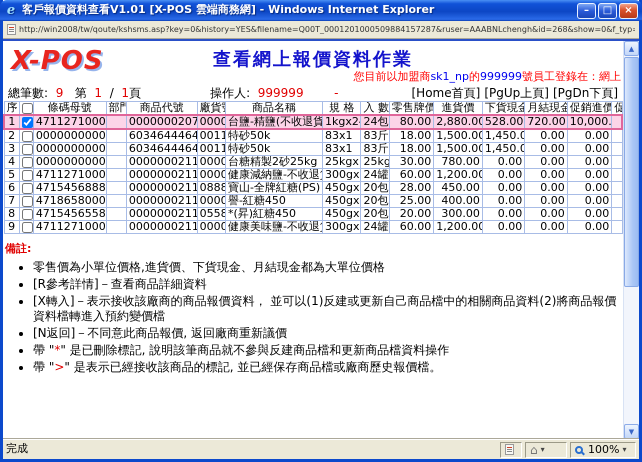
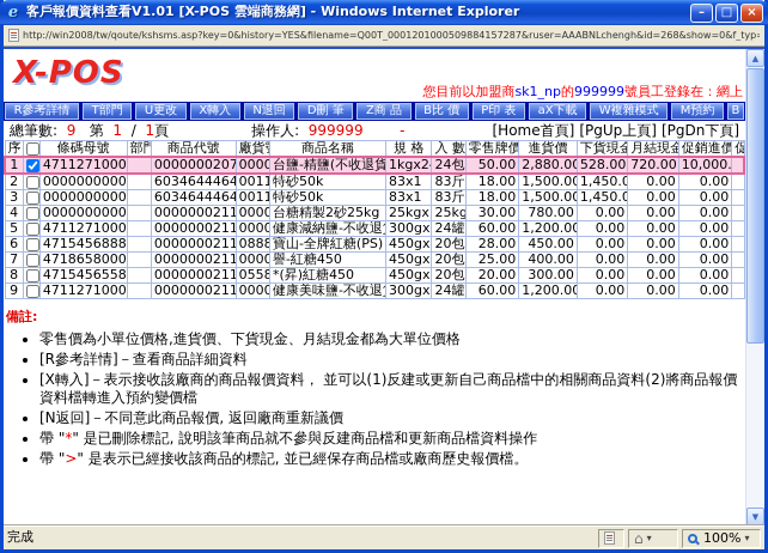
  e
  客戶報價資料查看V1.01 [X-POS 雲端商務網] - Windows Internet Explorer
  –
  □
  ×
  http://win2008/tw/qoute/kshsms.asp?key=0&history=YES&filename=Q00T_0001201000509884157287&ruser=AAABNLchengh&id=268&show=0&f_typ
  X-POS
- 查看網上報價資料作業
  您目前以加盟商sk1_np的999999號員工登錄在：網上
+ R參考詳情
+ T部門
+ U更改
+ X轉入
+ N退回
+ D刪 筆
+ Z商 品
+ B比 價
+ P印 表
+ aX下載
+ W複雜模式
+ M預約
+ B
  總筆數: 9 第 1 / 1頁
  操作人: 999999 -
  [Home首頁] [PgUp上頁] [PgDn下頁]
  序		條碼母號	部門	商品代號	廠貨	商品名稱	規 格	入 數	零售牌價	進貨價	下貨現金	月結現金	促銷進價	促
- 1		4711271000		0000000207	0000	台鹽-精鹽(不收退貨	1kgx2	24包	80.00	2,880.00	528.00	720.00	10,000.
+ 1		4711271000		0000000207	0000	台鹽-精鹽(不收退貨	1kgx2	24包	50.00	2,880.00	528.00	720.00	10,000.
  2		0000000000		6034644464	0011	特砂50k	83x1	83斤	18.00	1,500.00	1,450.0	0.00	0.00
  3		0000000000		6034644464	0011	特砂50k	83x1	83斤	18.00	1,500.00	1,450.0	0.00	0.00
  4		0000000000		0000000211	0000	台糖精製2砂25kg	25kgx	25kg	30.00	780.00	0.00	0.00	0.00
  5		4711271000		0000000211	0000	健康減納鹽-不收退	300gx	24罐	60.00	1,200.00	0.00	0.00	0.00
  6		4715456888		0000000211	0888	寶山-全牌紅糖(PS)	450gx	20包	28.00	450.00	0.00	0.00	0.00
  7		4718658000		0000000211	0000	譽-紅糖450	450gx	20包	25.00	400.00	0.00	0.00	0.00
  8		4715456558		0000000211	0558	*(昇)紅糖450	450gx	20包	20.00	300.00	0.00	0.00	0.00
  9		4711271000		0000000211	0000	健康美味鹽-不收退	300gx	24罐	60.00	1,200.00	0.00	0.00	0.00
  備註:
  零售價為小單位價格,進貨價、下貨現金、月結現金都為大單位價格
  [R參考詳情]－查看商品詳細資料
  [X轉入]－表示接收該廠商的商品報價資料， 並可以(1)反建或更新自己商品檔中的相關商品資料(2)將商品報價資料檔轉進入預約變價檔
  [N返回]－不同意此商品報價, 返回廠商重新議價
  帶 "*" 是已刪除標記, 說明該筆商品就不參與反建商品檔和更新商品檔資料操作
  帶 ">" 是表示已經接收該商品的標記, 並已經保存商品檔或廠商歷史報價檔。
  ▲
  ▼
  完成
  ⌂
  ▾
  100%
  ▾
